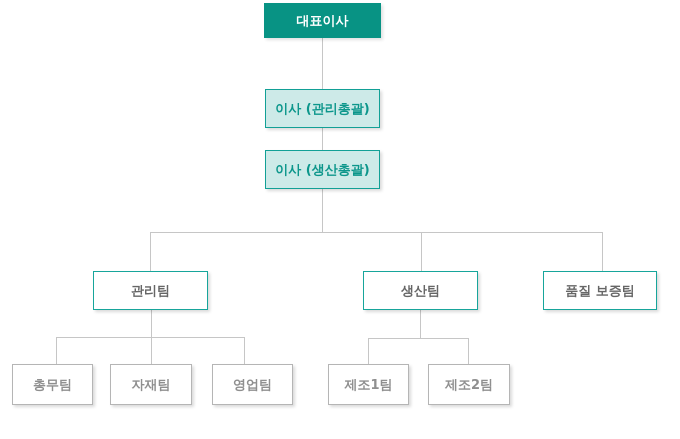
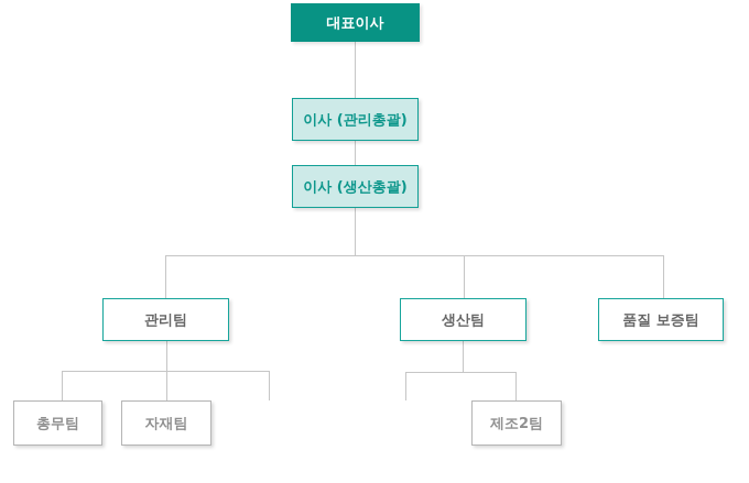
  대표이사
  이사 (관리총괄)
  이사 (생산총괄)
  관리팀
  생산팀
  품질 보증팀
  총무팀
  자재팀
- 영업팀
- 제조1팀
  제조2팀
